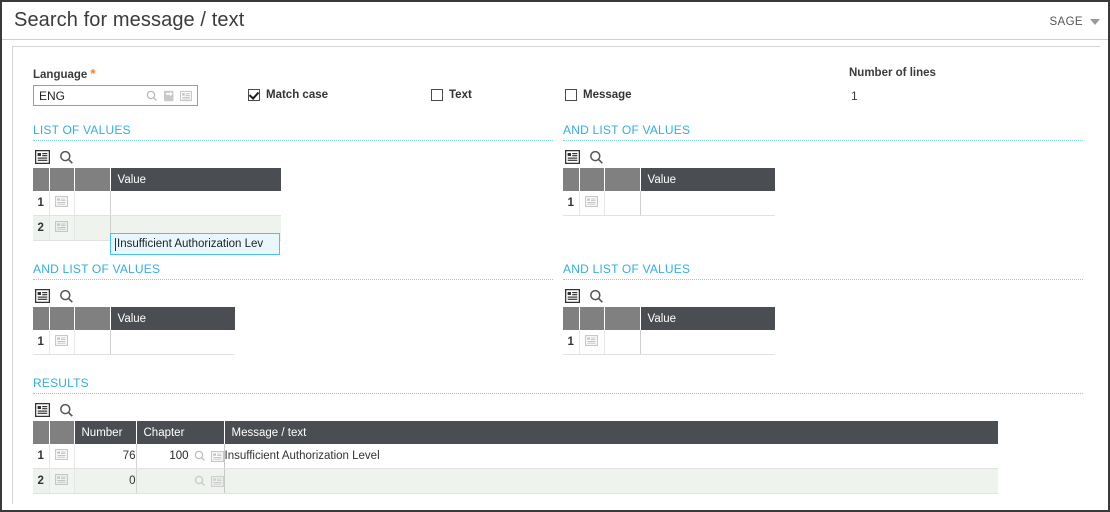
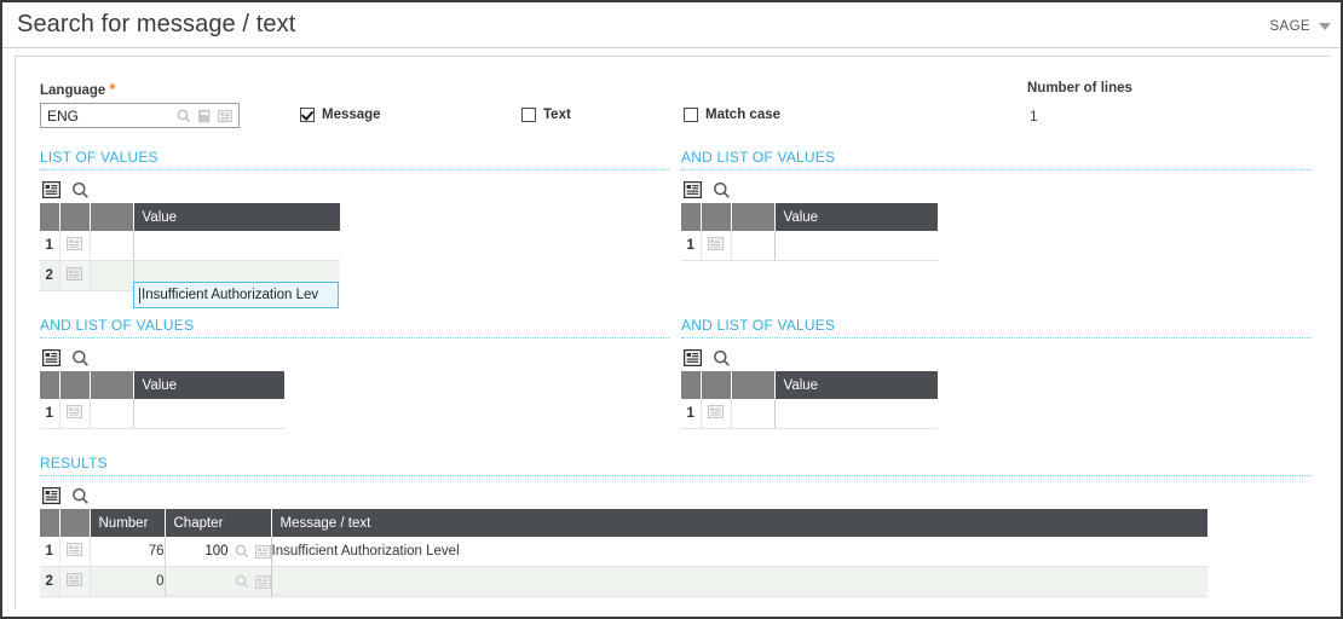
  Search for message / text
  SAGE
  Language *
  ENG
- Match case
+ Message
  Text
- Message
+ Match case
  Number of lines
  1
  LIST OF VALUES
  			Value
  1
  2
  Insufficient Authorization Lev
  AND LIST OF VALUES
  			Value
  1
  AND LIST OF VALUES
  			Value
  1
  AND LIST OF VALUES
  			Value
  1
  RESULTS
  		Number	Chapter	Message / text
  1		76	100	Insufficient Authorization Level
  2		0
